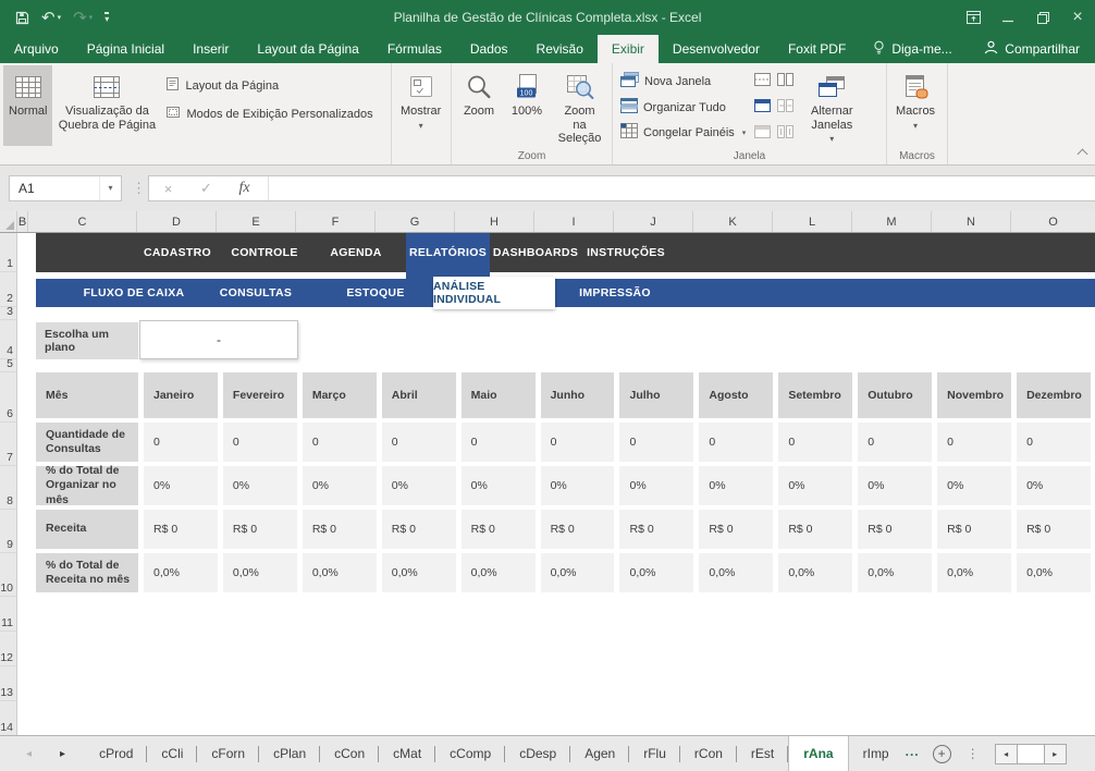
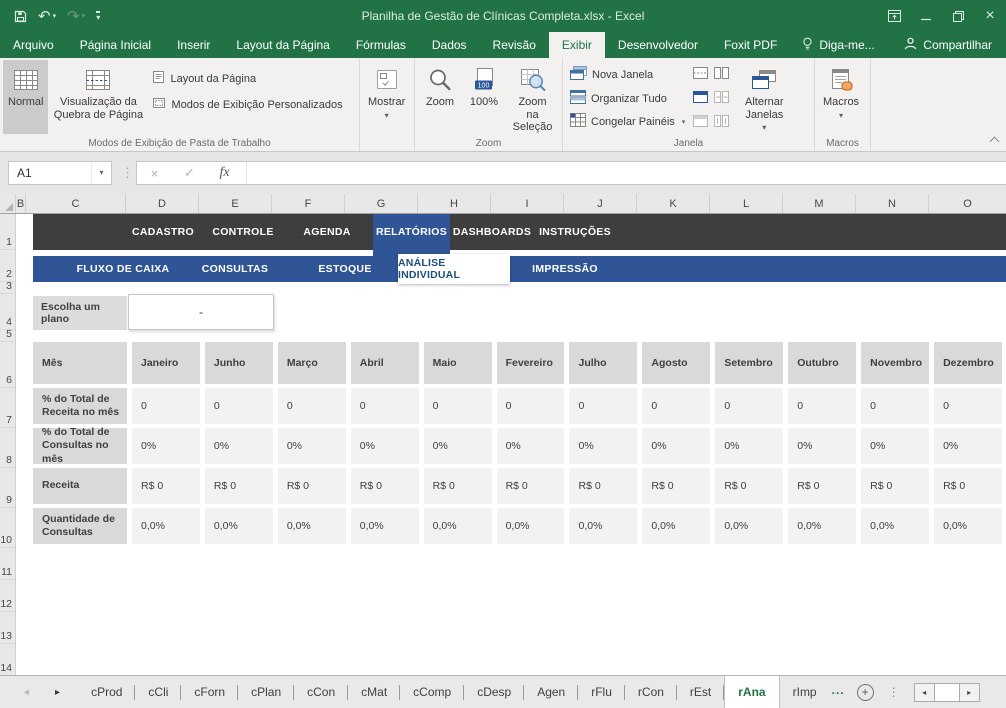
  ↶
  ↷
  ▾
  Planilha de Gestão de Clínicas Completa.xlsx - Excel
  ×
  Arquivo
  Página Inicial
  Inserir
  Layout da Página
  Fórmulas
  Dados
  Revisão
  Exibir
  Desenvolvedor
  Foxit PDF
  Diga-me...
  Compartilhar
  Normal
  Visualização da Quebra de Página
  Layout da Página
  Modos de Exibição Personalizados
+ Modos de Exibição de Pasta de Trabalho
  Mostrar
  ▾
  Zoom
  100%
  Zoom na Seleção
  Zoom
  Nova Janela
  Organizar Tudo
  Congelar Painéis
  Alternar Janelas
  ▾
  Janela
  Macros
  ▾
  Macros
  A1
  ▾
  ⋮
  ×
  ✓
  fx
  B
  C
  D
  E
  F
  G
  H
  I
  J
  K
  L
  M
  N
  O
  1
  2
  3
  4
  5
  6
  7
  8
  9
  10
  11
  12
  13
  14
  CADASTRO
  CONTROLE
  AGENDA
  DASHBOARDS
  INSTRUÇÕES
  RELATÓRIOS
  FLUXO DE CAIXA
  CONSULTAS
  ESTOQUE
  IMPRESSÃO
  ANÁLISE INDIVIDUAL
  Escolha um plano
  -
  Mês
  Janeiro
- Fevereiro
+ Junho
  Março
  Abril
  Maio
- Junho
+ Fevereiro
  Julho
  Agosto
  Setembro
  Outubro
  Novembro
  Dezembro
- Quantidade de Consultas
+ % do Total de Receita no mês
  0
  0
  0
  0
  0
  0
  0
  0
  0
  0
  0
  0
- % do Total de Organizar no mês
+ % do Total de Consultas no mês
  0%
  0%
  0%
  0%
  0%
  0%
  0%
  0%
  0%
  0%
  0%
  0%
  Receita
  R$ 0
  R$ 0
  R$ 0
  R$ 0
  R$ 0
  R$ 0
  R$ 0
  R$ 0
  R$ 0
  R$ 0
  R$ 0
  R$ 0
- % do Total de Receita no mês
+ Quantidade de Consultas
  0,0%
  0,0%
  0,0%
  0,0%
  0,0%
  0,0%
  0,0%
  0,0%
  0,0%
  0,0%
  0,0%
  0,0%
  ◂
  ▸
  cProd
  cCli
  cForn
  cPlan
  cCon
  cMat
  cComp
  cDesp
  Agen
  rFlu
  rCon
  rEst
  rAna
  rImp
  ...
  +
  ⋮
  ◂
  ▸
